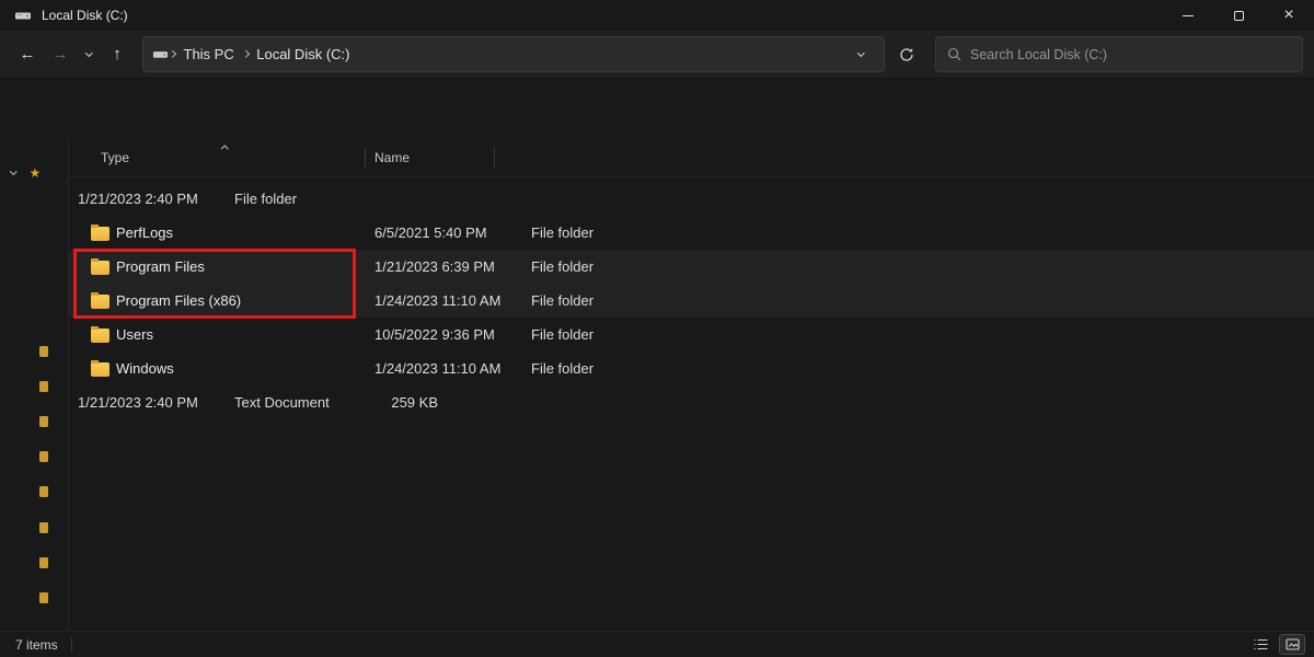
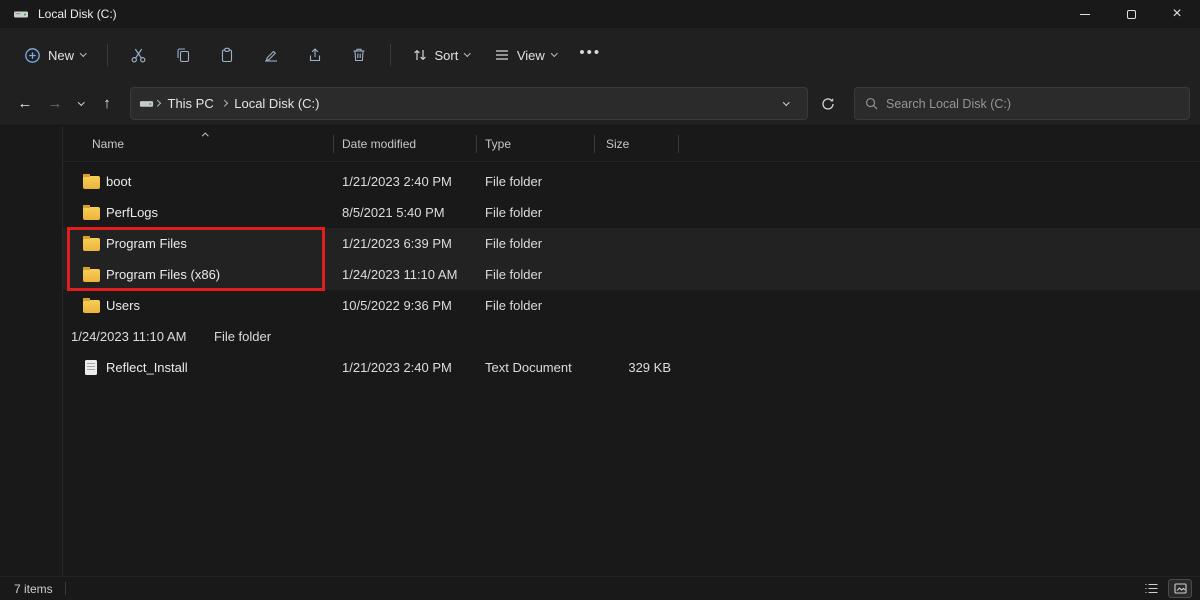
  Local Disk (C:)
  ×
+ New
+ Sort
+ View
+ •••
  ←
  →
  ↑
  This PC
  Local Disk (C:)
  Search Local Disk (C:)
- ★
- Type
+ Name
+ Date modified
- Name
+ Type
+ Size
+ boot
  1/21/2023 2:40 PM
  File folder
  PerfLogs
- 6/5/2021 5:40 PM
+ 8/5/2021 5:40 PM
  File folder
  Program Files
  1/21/2023 6:39 PM
  File folder
  Program Files (x86)
  1/24/2023 11:10 AM
  File folder
  Users
  10/5/2022 9:36 PM
  File folder
- Windows
  1/24/2023 11:10 AM
  File folder
+ Reflect_Install
  1/21/2023 2:40 PM
  Text Document
- 259 KB
+ 329 KB
  7 items
